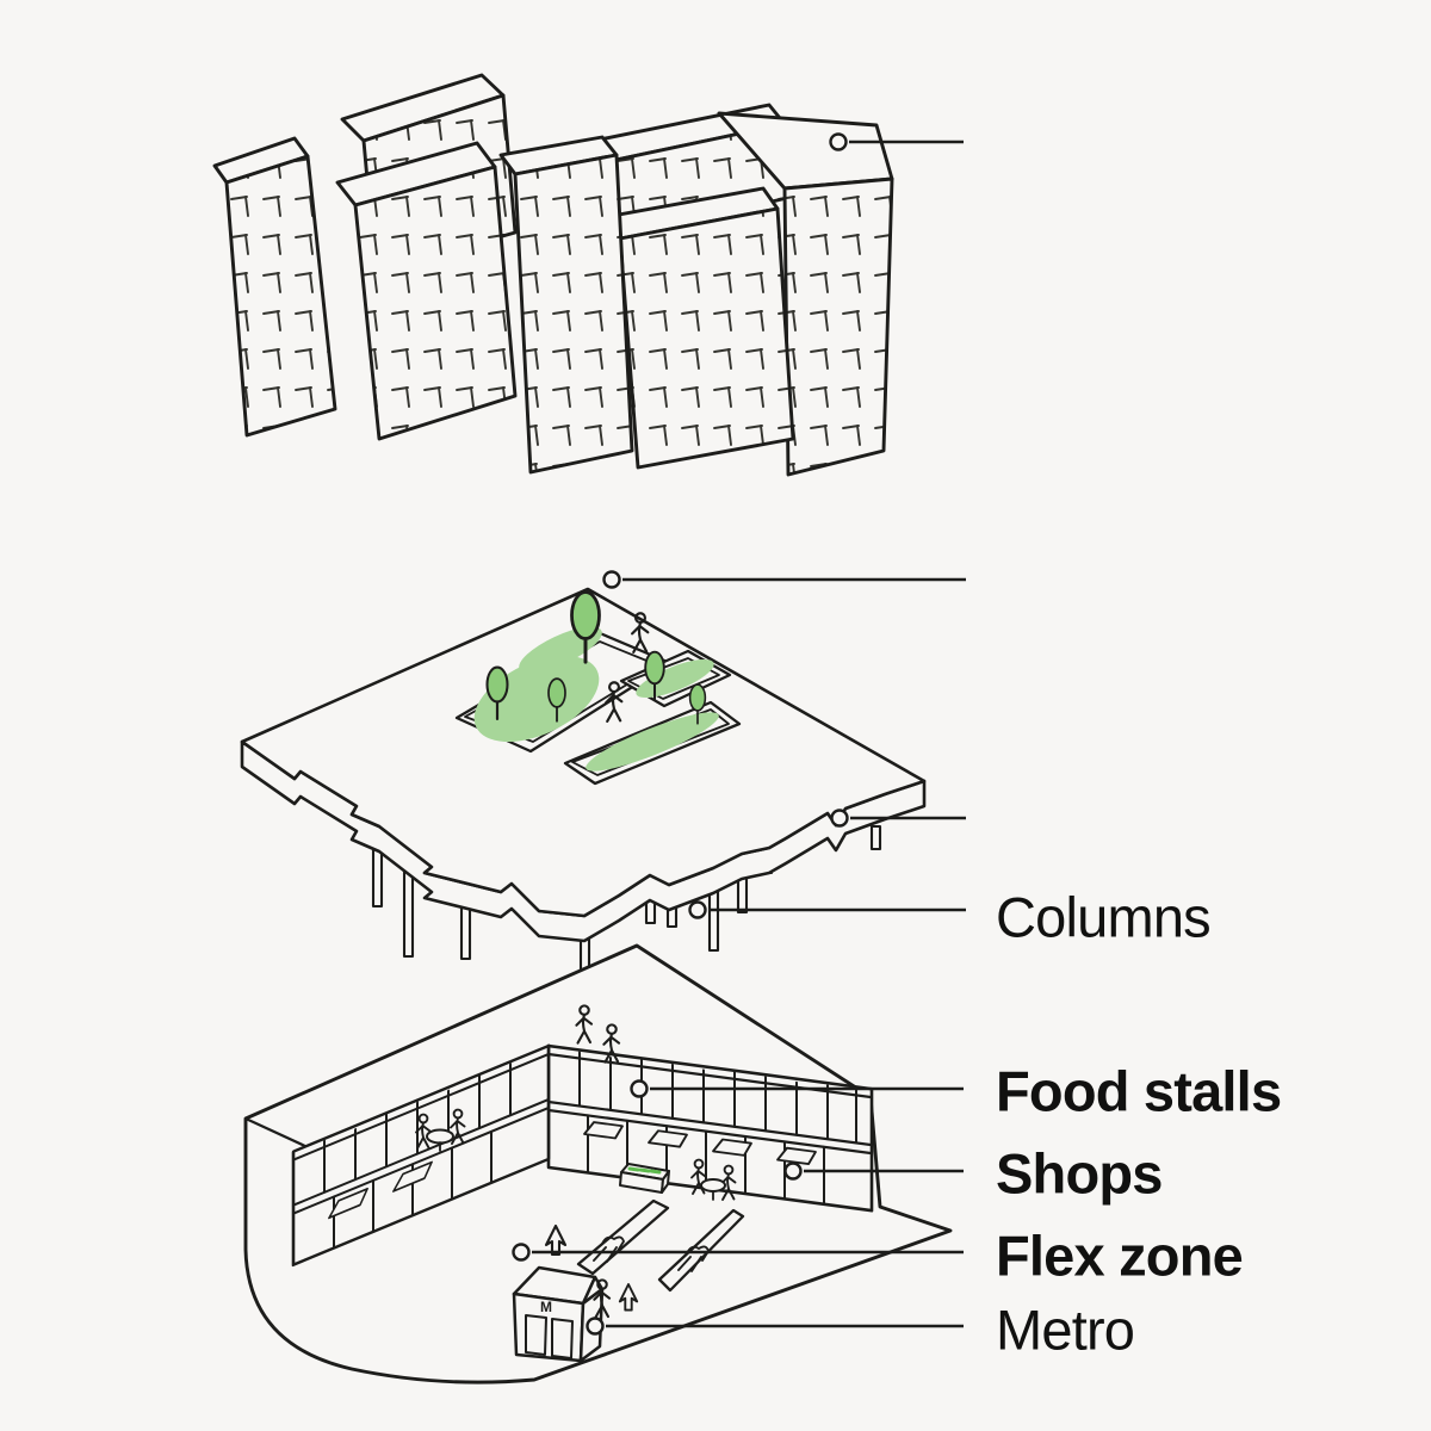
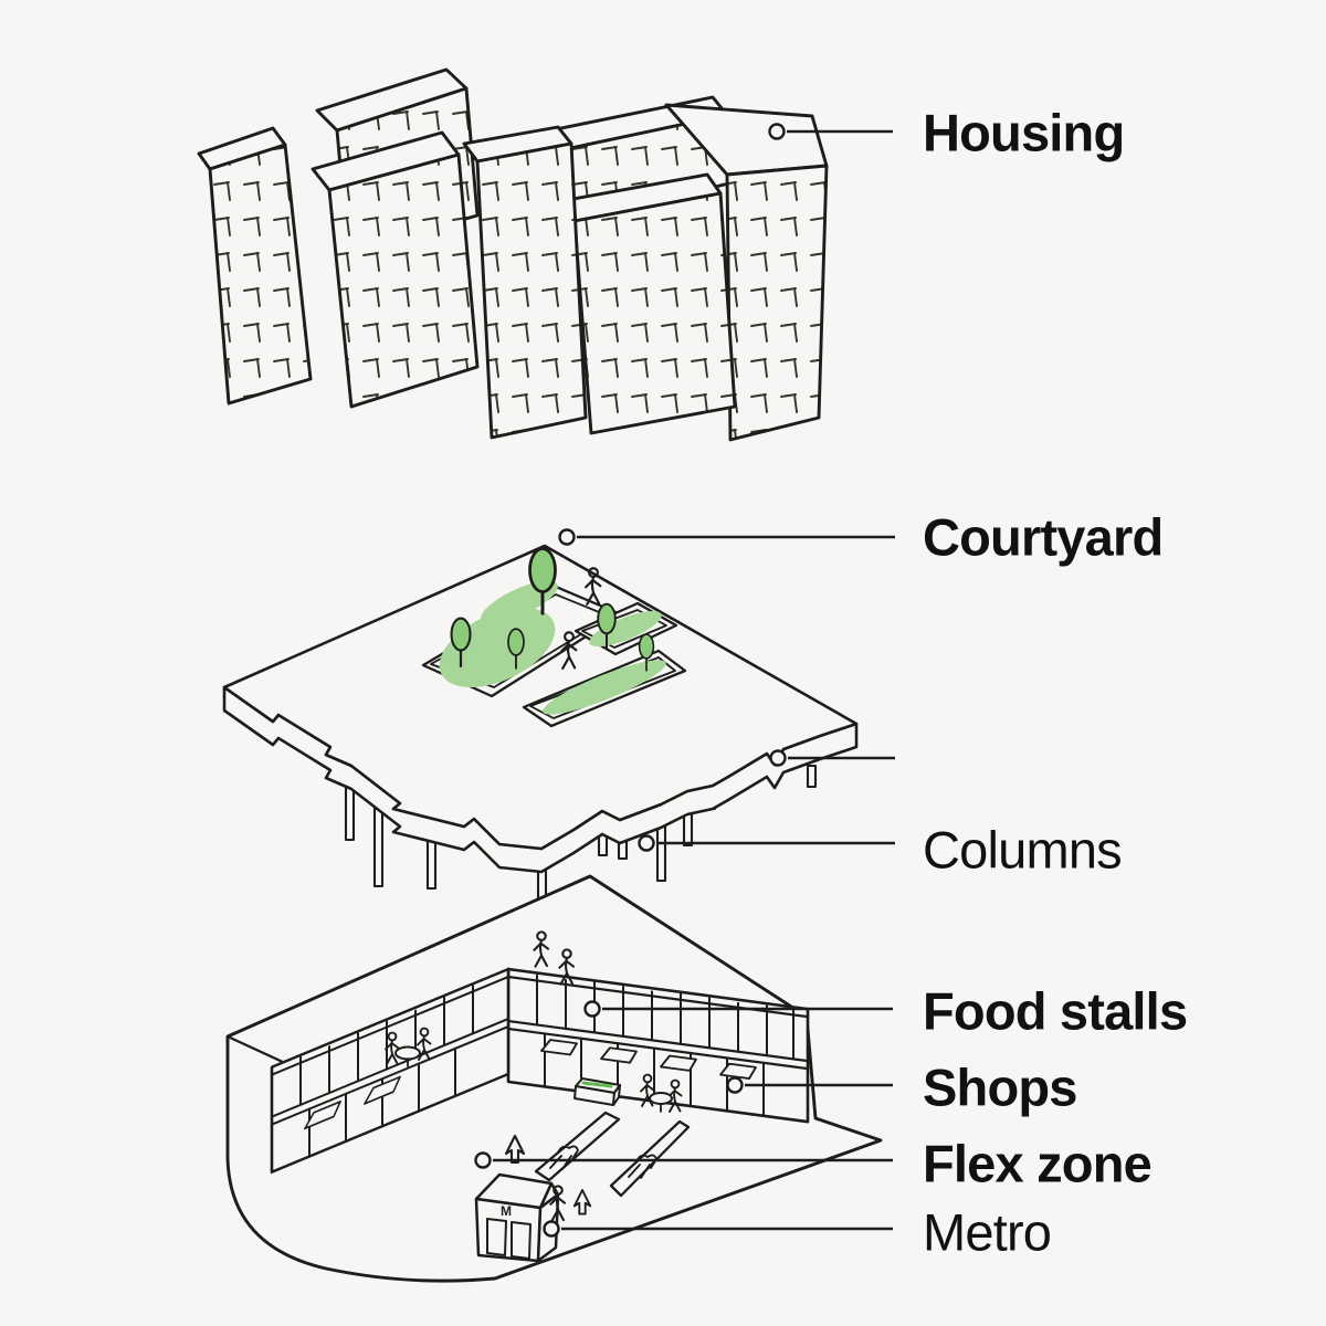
  M
+ Housing
+ Courtyard
  Columns
  Food stalls
  Shops
  Flex zone
  Metro
